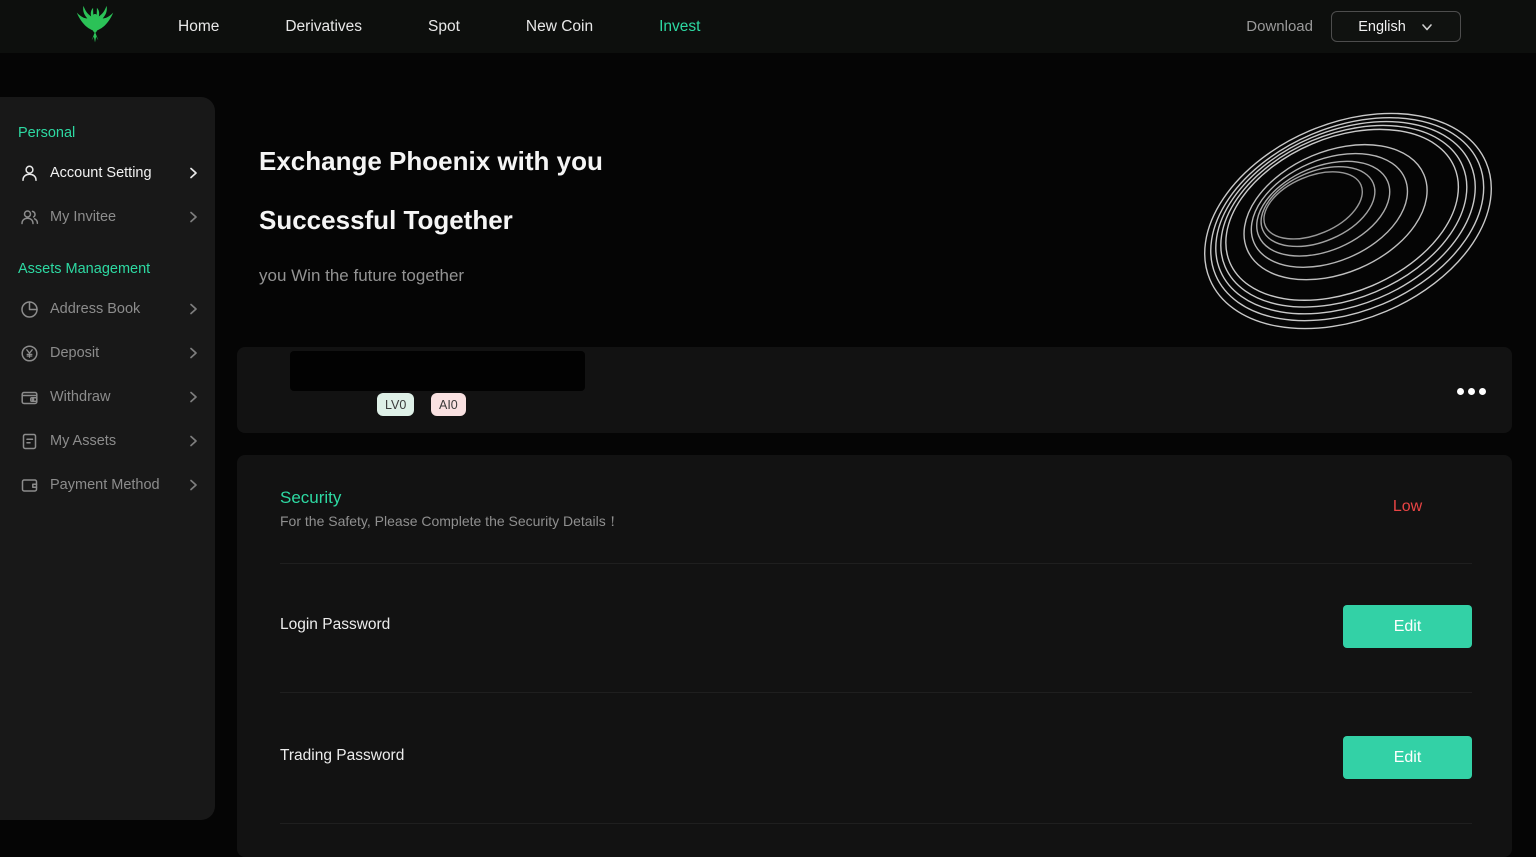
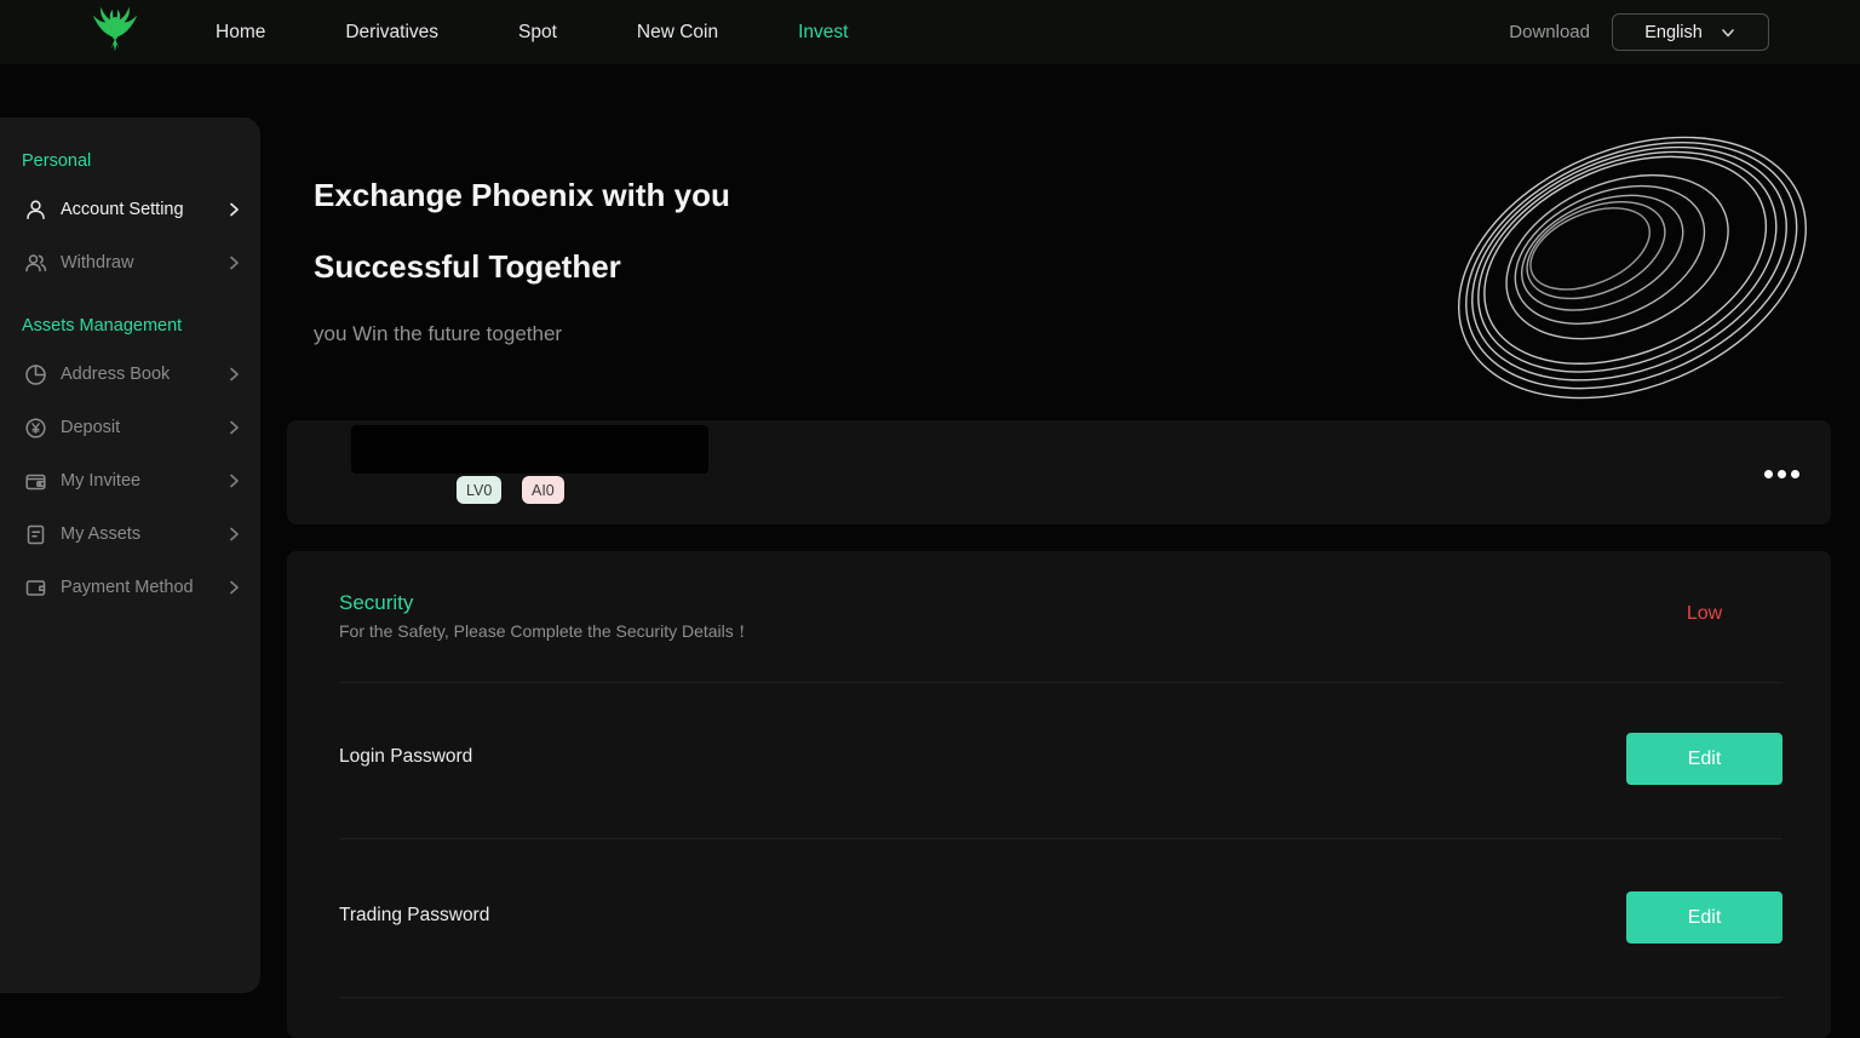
  Home
  Derivatives
  Spot
  New Coin
  Invest
  Download
  English
  Personal
  Account Setting
- My Invitee
+ Withdraw
  Assets Management
  Address Book
  Deposit
- Withdraw
+ My Invitee
  My Assets
  Payment Method
  Exchange Phoenix with you
  Successful Together
  you Win the future together
  LV0
  AI0
  Security
  For the Safety, Please Complete the Security Details！
  Low
  Login Password
  Edit
  Trading Password
  Edit
